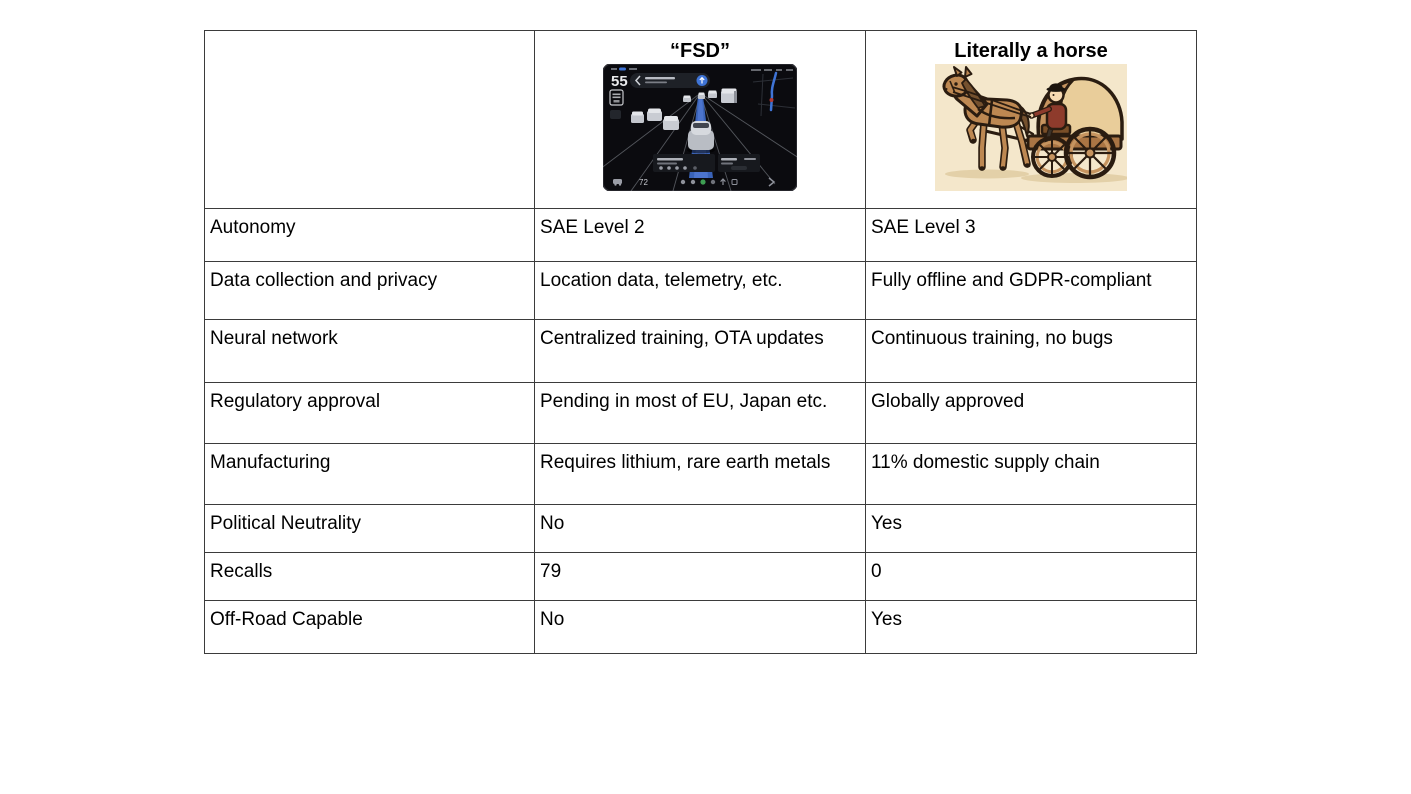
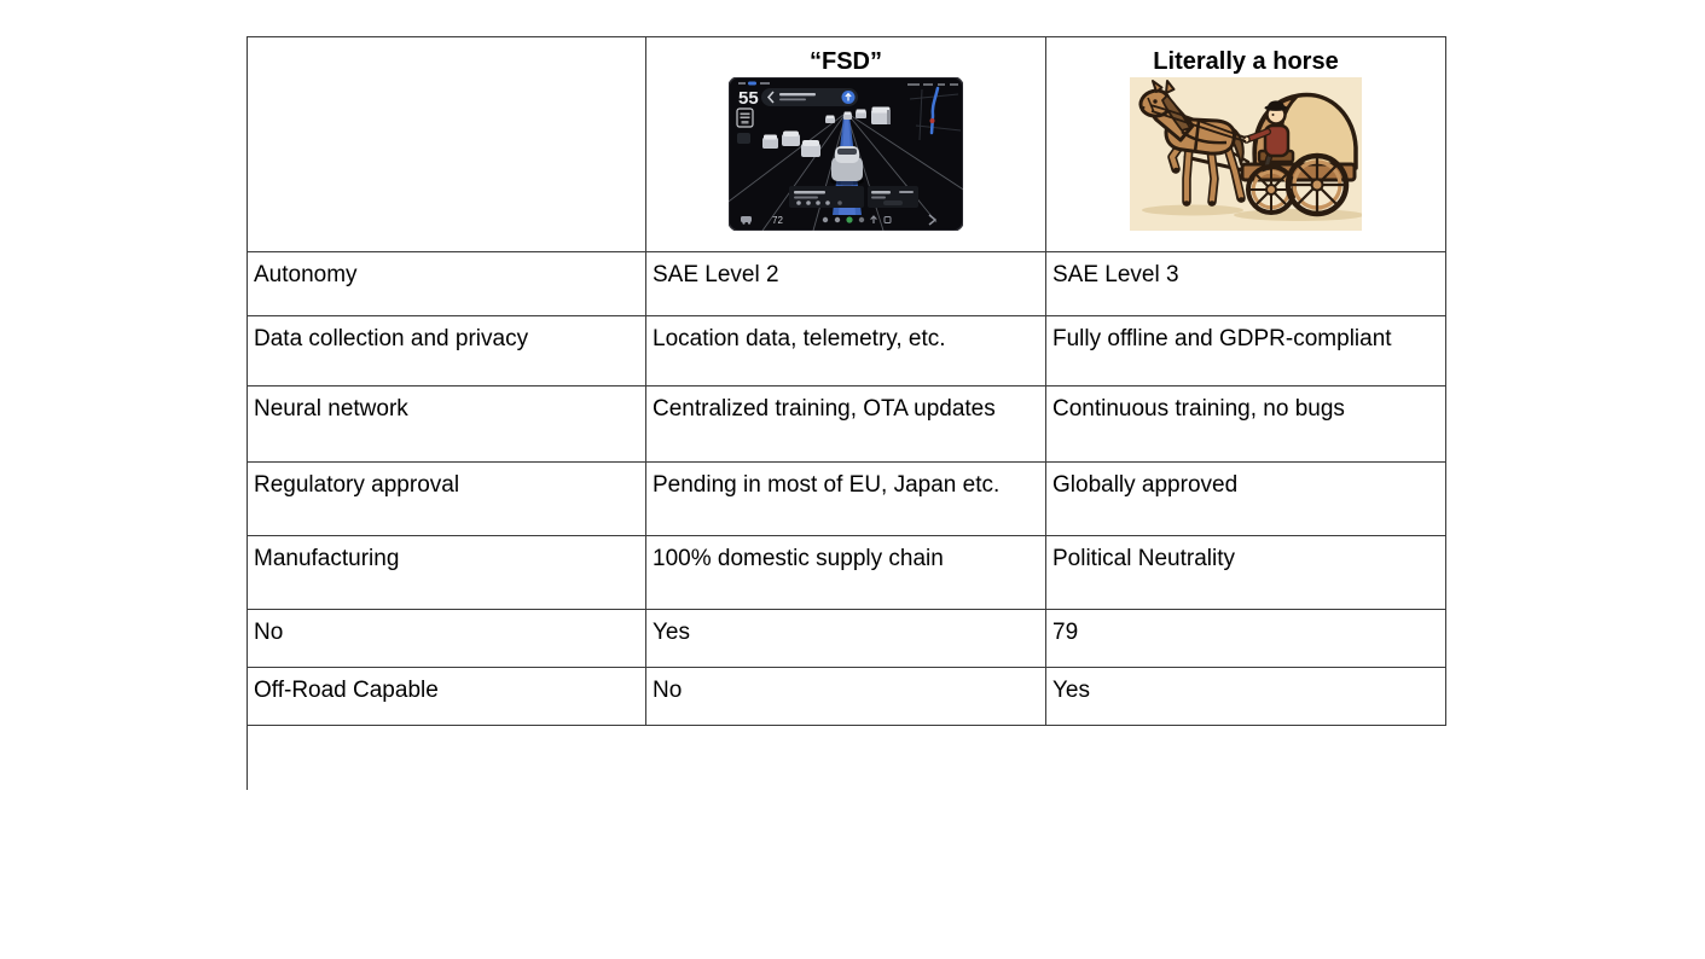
  “FSD”
  55
  72
  Literally a horse
  Autonomy
  SAE Level 2
  SAE Level 3
  Data collection and privacy
  Location data, telemetry, etc.
  Fully offline and GDPR-compliant
  Neural network
  Centralized training, OTA updates
  Continuous training, no bugs
  Regulatory approval
  Pending in most of EU, Japan etc.
  Globally approved
  Manufacturing
- Requires lithium, rare earth metals
- 11% domestic supply chain
+ 100% domestic supply chain
  Political Neutrality
  No
  Yes
- Recalls
  79
- 0
  Off-Road Capable
  No
  Yes
